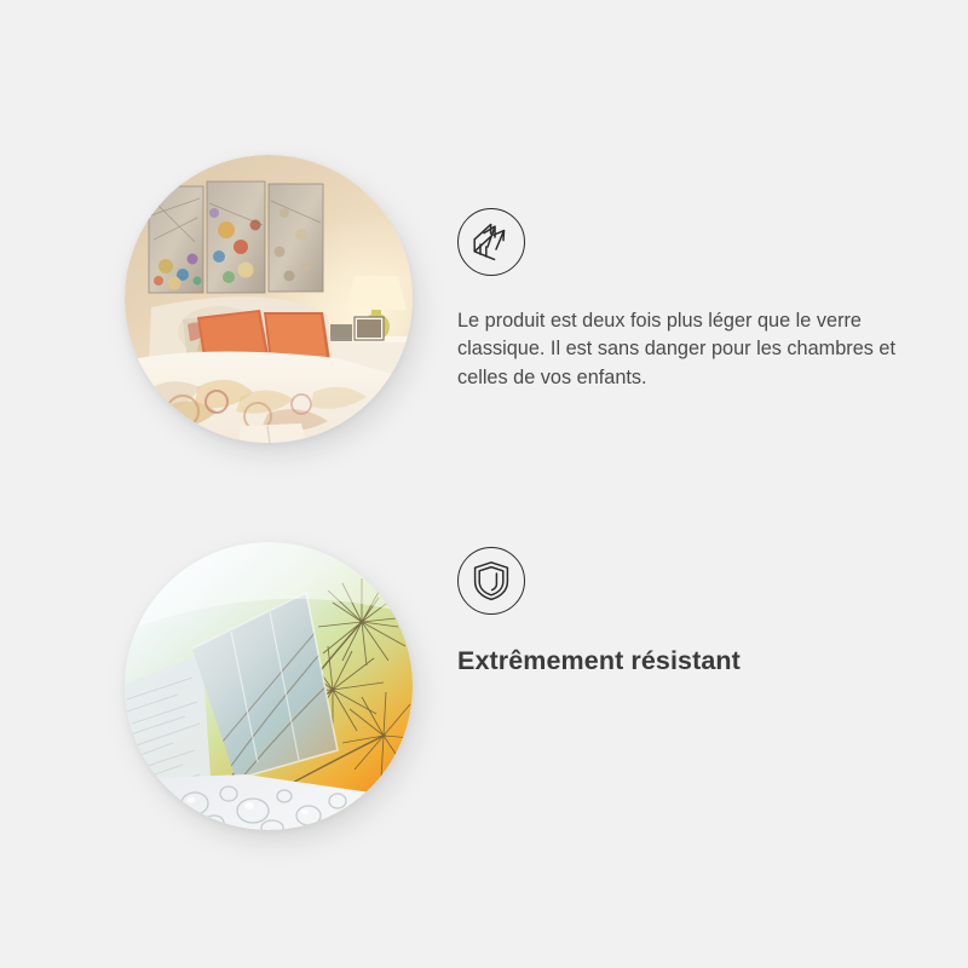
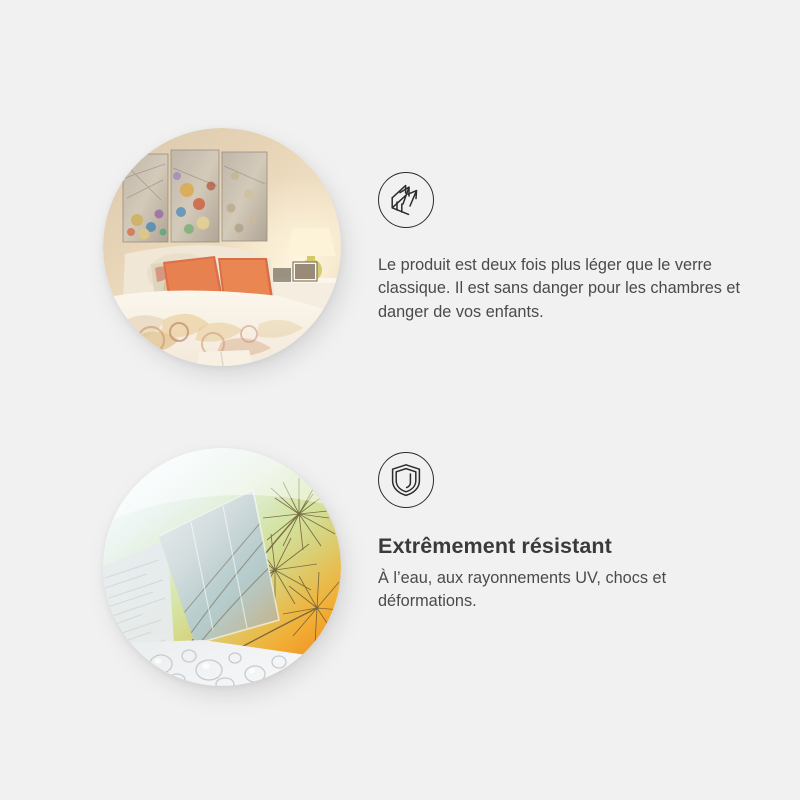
- Le produit est deux fois plus léger que le verre classique. Il est sans danger pour les chambres et celles de vos enfants.
+ Le produit est deux fois plus léger que le verre classique. Il est sans danger pour les chambres et danger de vos enfants.
  Extrêmement résistant
+ À l’eau, aux rayonnements UV, chocs et déformations.
